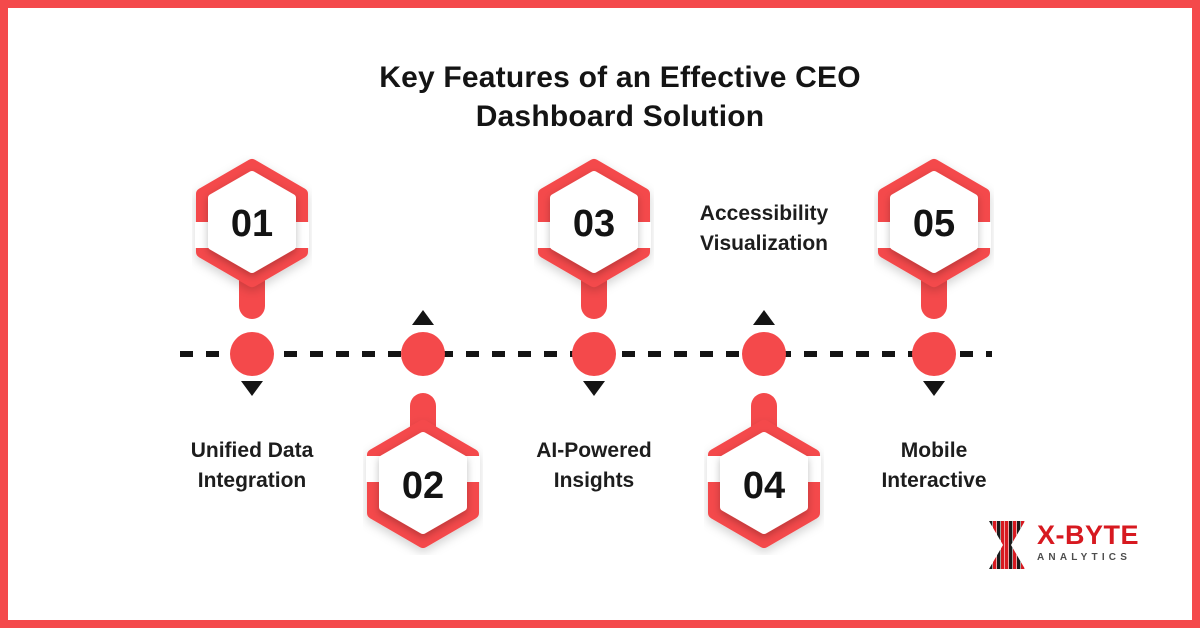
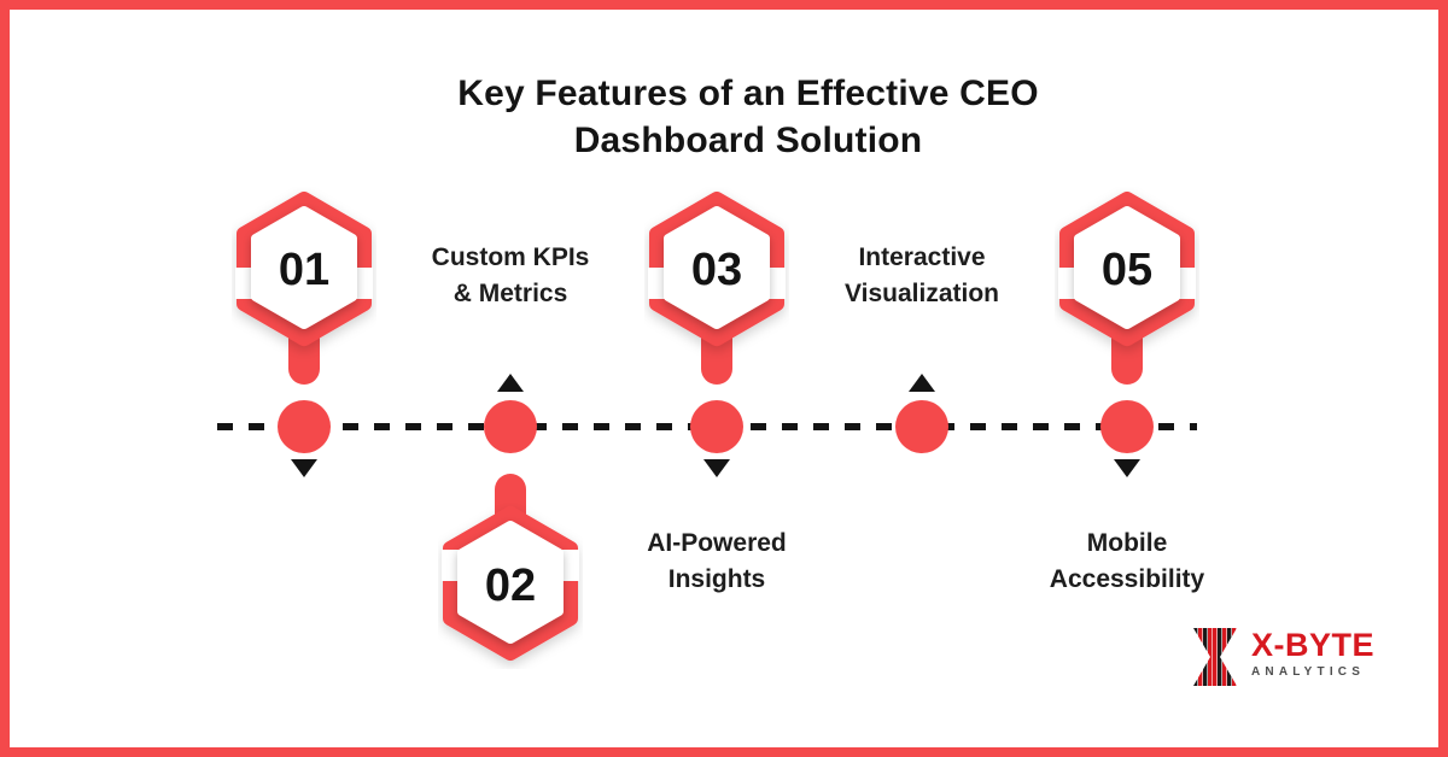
  Key Features of an Effective CEO
  Dashboard Solution
  01
- Unified Data
- Integration
  02
+ Custom KPIs
+ & Metrics
  03
  AI-Powered
  Insights
- 04
- Accessibility
+ Interactive
  Visualization
  05
  Mobile
- Interactive
+ Accessibility
  X-BYTE
  ANALYTICS
